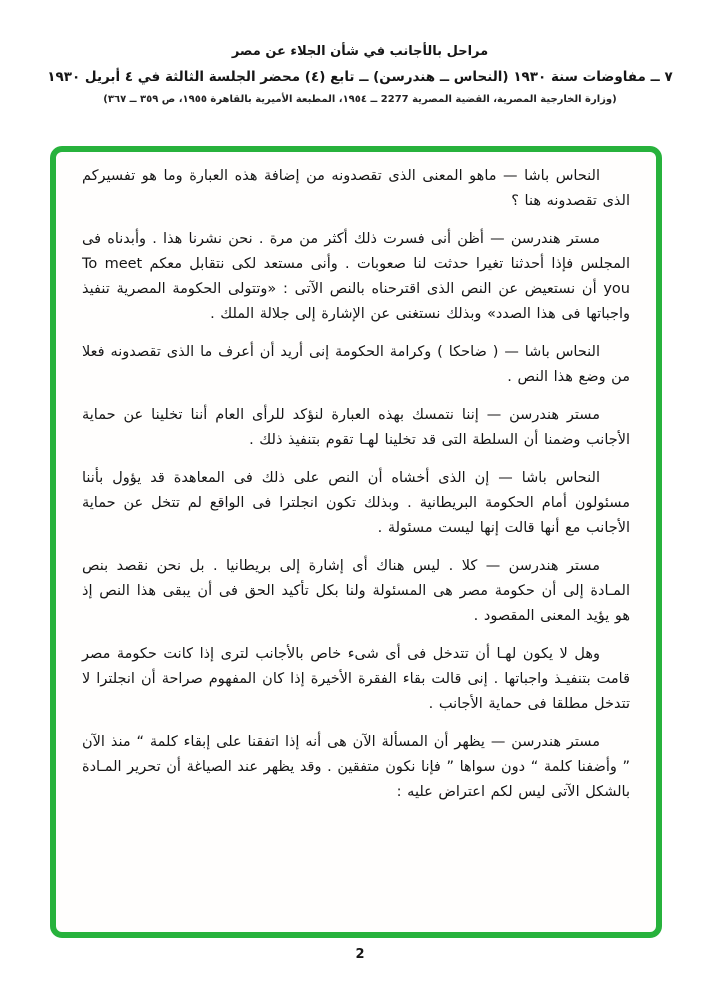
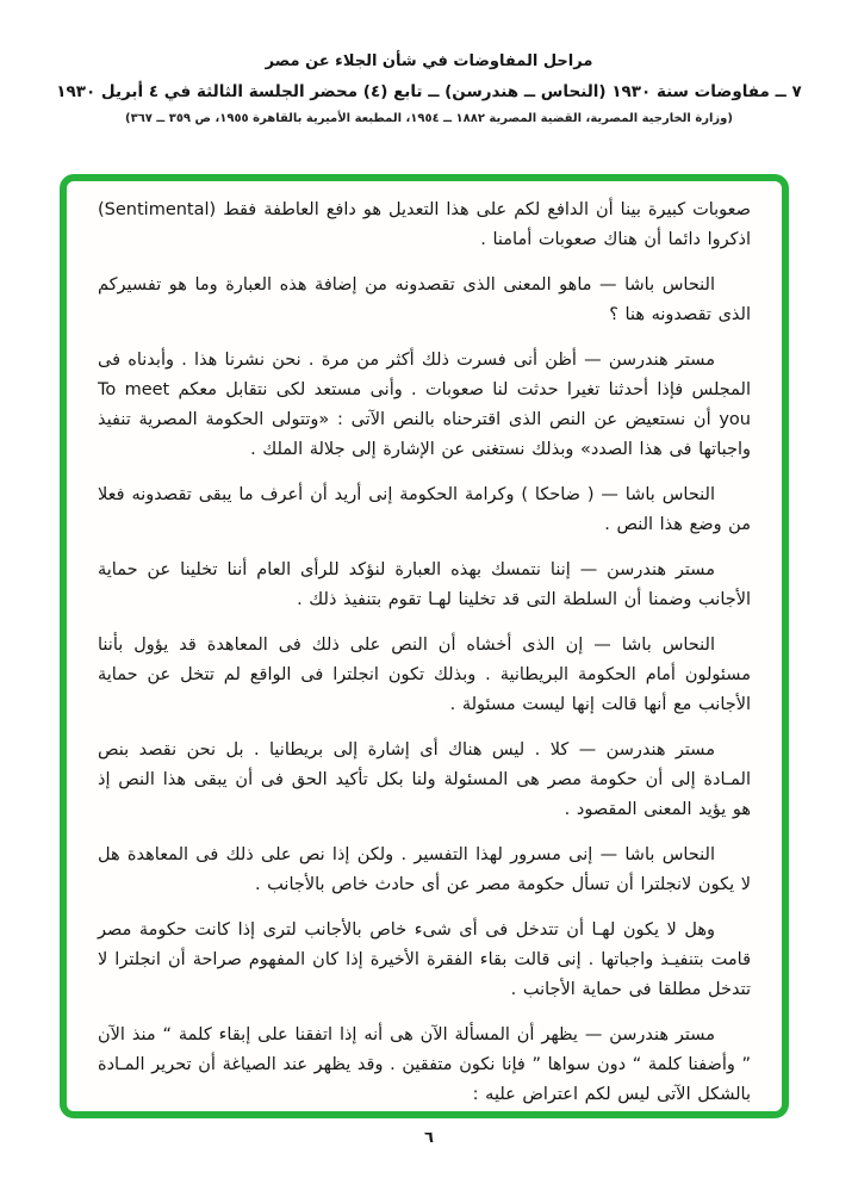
- مراحل بالأجانب في شأن الجلاء عن مصر
+ مراحل المفاوضات في شأن الجلاء عن مصر
  ٧ ــ مفاوضات سنة ١٩٣٠ (النحاس ــ هندرسن) ــ تابع (٤) محضر الجلسة الثالثة في ٤ أبريل ١٩٣٠
- (وزارة الخارجية المصرية، القضية المصرية 2277 ــ ١٩٥٤، المطبعة الأميرية بالقاهرة ١٩٥٥، ص ٣٥٩ ــ ٣٦٧)
+ (وزارة الخارجية المصرية، القضية المصرية ١٨٨٢ ــ ١٩٥٤، المطبعة الأميرية بالقاهرة ١٩٥٥، ص ٣٥٩ ــ ٣٦٧)
+ صعوبات كبيرة بينا أن الدافع لكم على هذا التعديل هو دافع العاطفة فقط (Sentimental) اذكروا دائما أن هناك صعوبات أمامنا .
  النحاس باشا — ماهو المعنى الذى تقصدونه من إضافة هذه العبارة وما هو تفسيركم الذى تقصدونه هنا ؟
  مستر هندرسن — أظن أنى فسرت ذلك أكثر من مرة . نحن نشرنا هذا . وأبدناه فى المجلس فإذا أحدثنا تغيرا حدثت لنا صعوبات . وأنى مستعد لكى نتقابل معكم To meet you أن نستعيض عن النص الذى اقترحناه بالنص الآتى : «وتتولى الحكومة المصرية تنفيذ واجباتها فى هذا الصدد» وبذلك نستغنى عن الإشارة إلى جلالة الملك .
- النحاس باشا — ( ضاحكا ) وكرامة الحكومة إنى أريد أن أعرف ما الذى تقصدونه فعلا من وضع هذا النص .
+ النحاس باشا — ( ضاحكا ) وكرامة الحكومة إنى أريد أن أعرف ما يبقى تقصدونه فعلا من وضع هذا النص .
  مستر هندرسن — إننا نتمسك بهذه العبارة لنؤكد للرأى العام أننا تخلينا عن حماية الأجانب وضمنا أن السلطة التى قد تخلينا لهـا تقوم بتنفيذ ذلك .
  النحاس باشا — إن الذى أخشاه أن النص على ذلك فى المعاهدة قد يؤول بأننا مسئولون أمام الحكومة البريطانية . وبذلك تكون انجلترا فى الواقع لم تتخل عن حماية الأجانب مع أنها قالت إنها ليست مسئولة .
  مستر هندرسن — كلا . ليس هناك أى إشارة إلى بريطانيا . بل نحن نقصد بنص المـادة إلى أن حكومة مصر هى المسئولة ولنا بكل تأكيد الحق فى أن يبقى هذا النص إذ هو يؤيد المعنى المقصود .
+ النحاس باشا — إنى مسرور لهذا التفسير . ولكن إذا نص على ذلك فى المعاهدة هل لا يكون لانجلترا أن تسأل حكومة مصر عن أى حادث خاص بالأجانب .
  وهل لا يكون لهـا أن تتدخل فى أى شىء خاص بالأجانب لترى إذا كانت حكومة مصر قامت بتنفيـذ واجباتها . إنى قالت بقاء الفقرة الأخيرة إذا كان المفهوم صراحة أن انجلترا لا تتدخل مطلقا فى حماية الأجانب .
  مستر هندرسن — يظهر أن المسألة الآن هى أنه إذا اتفقنا على إبقاء كلمة “ منذ الآن ” وأضفنا كلمة “ دون سواها ” فإنا نكون متفقين . وقد يظهر عند الصياغة أن تحرير المـادة بالشكل الآتى ليس لكم اعتراض عليه :
- 2
+ ٦
